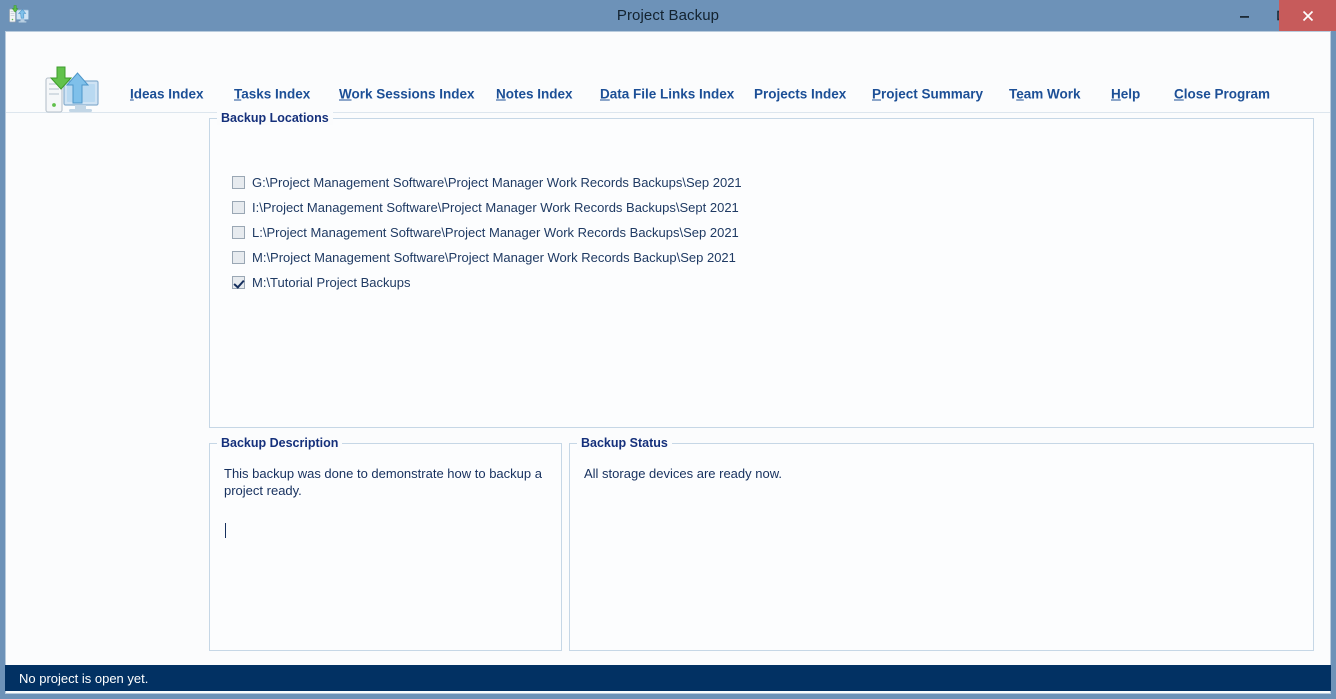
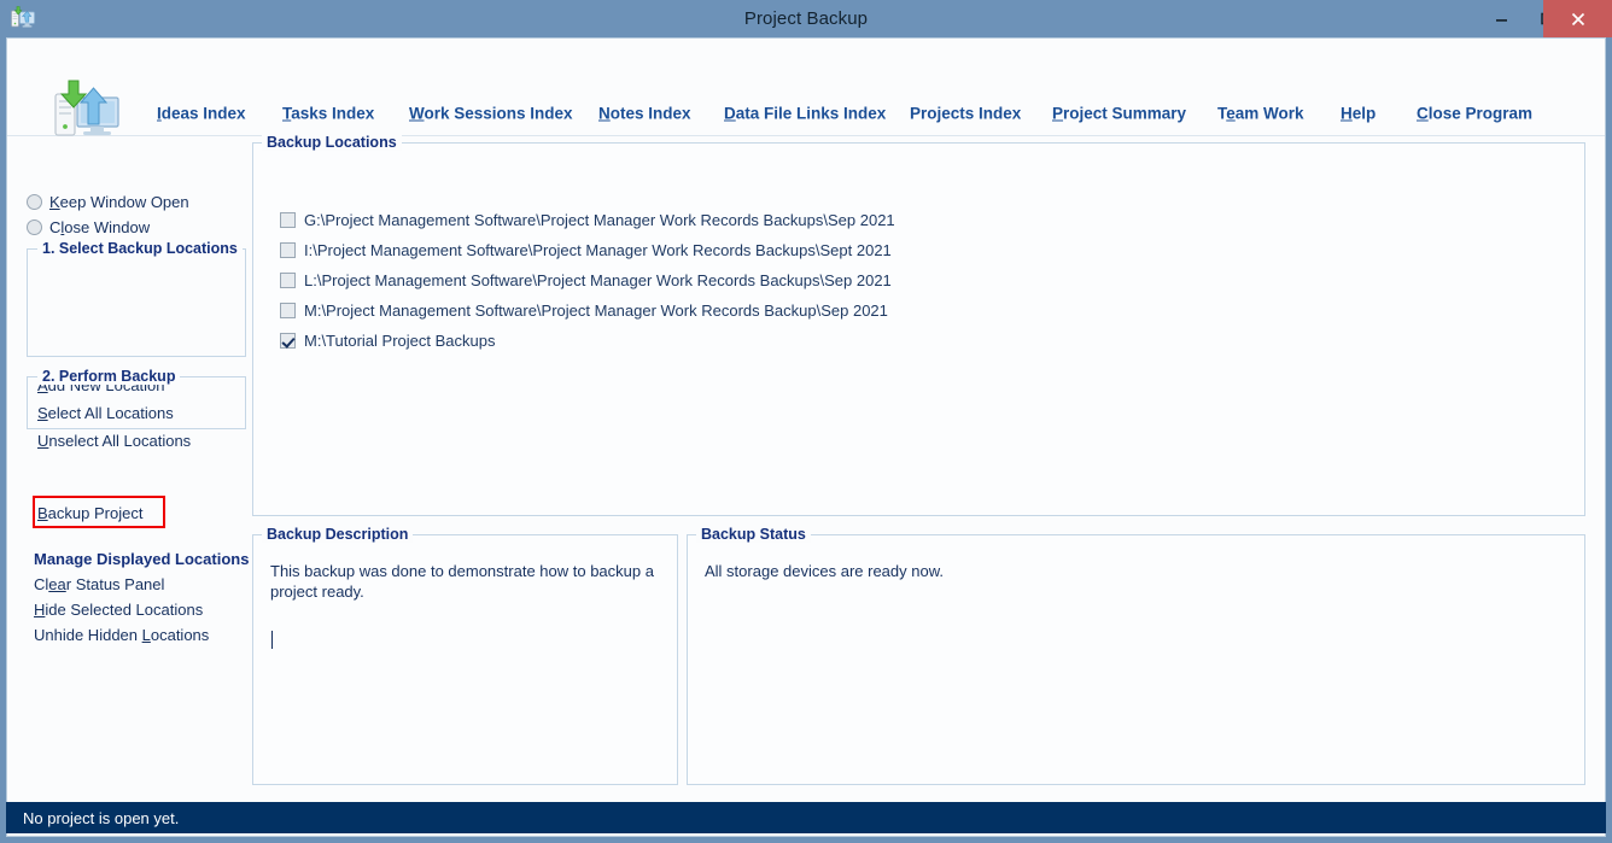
  Project Backup
  Ideas Index
  Tasks Index
  Work Sessions Index
  Notes Index
  Data File Links Index
  Projects Index
  Project Summary
  Team Work
  Help
  Close Program
+ Keep Window Open
+ Close Window
+ 1. Select Backup Locations
+ Add New Location
+ Select All Locations
+ Unselect All Locations
+ 2. Perform Backup
+ Backup Project
+ Manage Displayed Locations
+ Clear Status Panel
+ Hide Selected Locations
+ Unhide Hidden Locations
  Backup Locations
  G:\Project Management Software\Project Manager Work Records Backups\Sep 2021
  I:\Project Management Software\Project Manager Work Records Backups\Sept 2021
  L:\Project Management Software\Project Manager Work Records Backups\Sep 2021
  M:\Project Management Software\Project Manager Work Records Backup\Sep 2021
  M:\Tutorial Project Backups
  Backup Description
  This backup was done to demonstrate how to backup a project ready.
  Backup Status
  All storage devices are ready now.
  No project is open yet.
